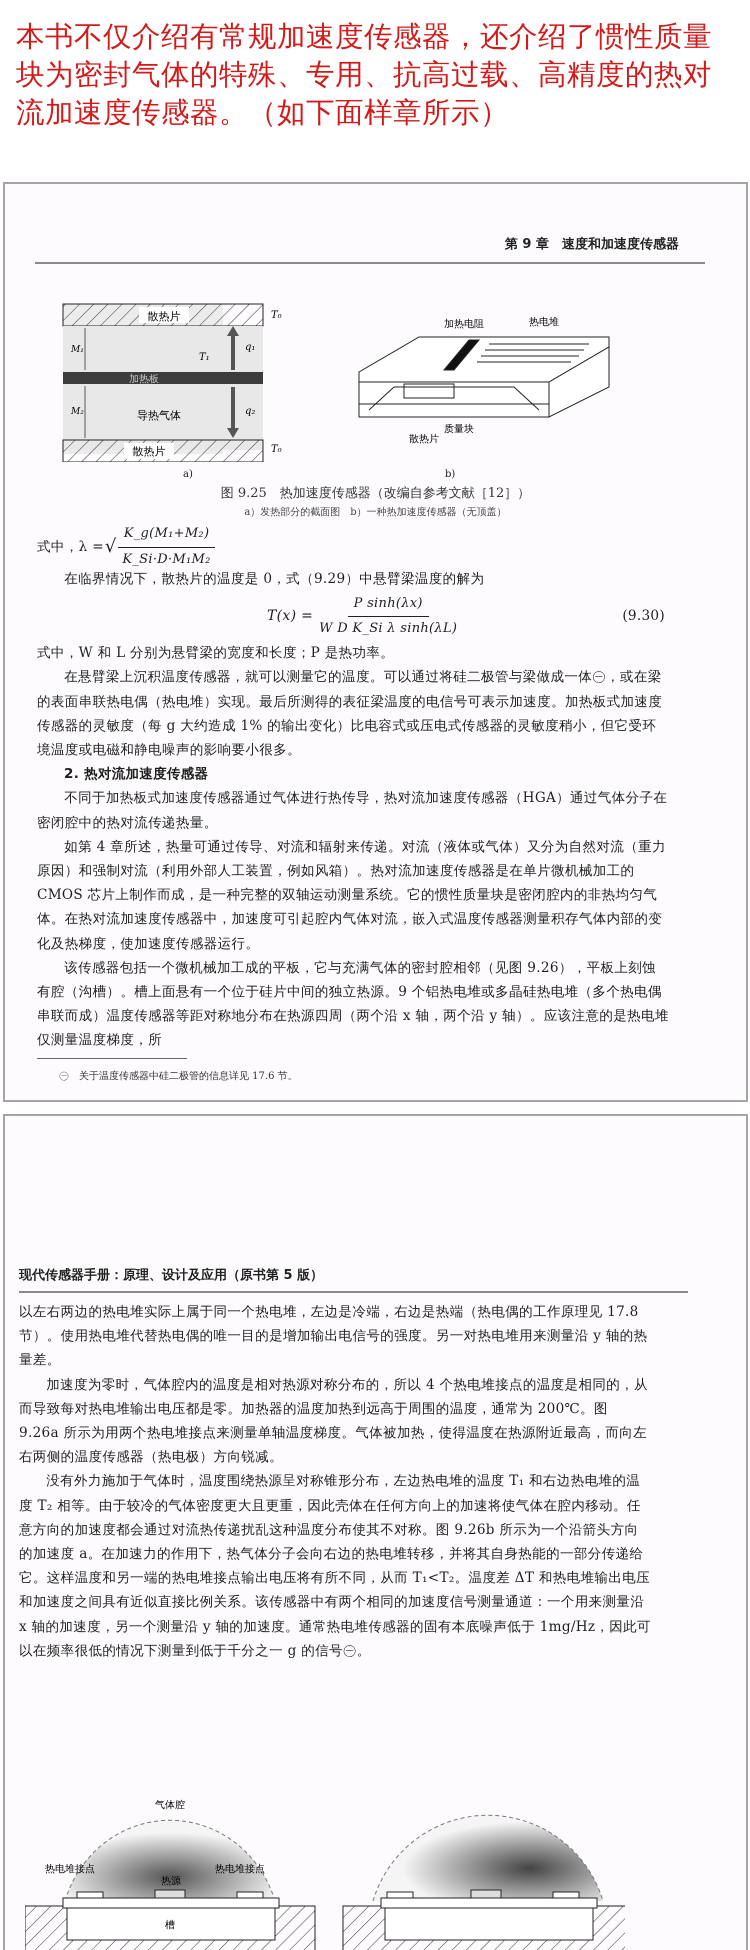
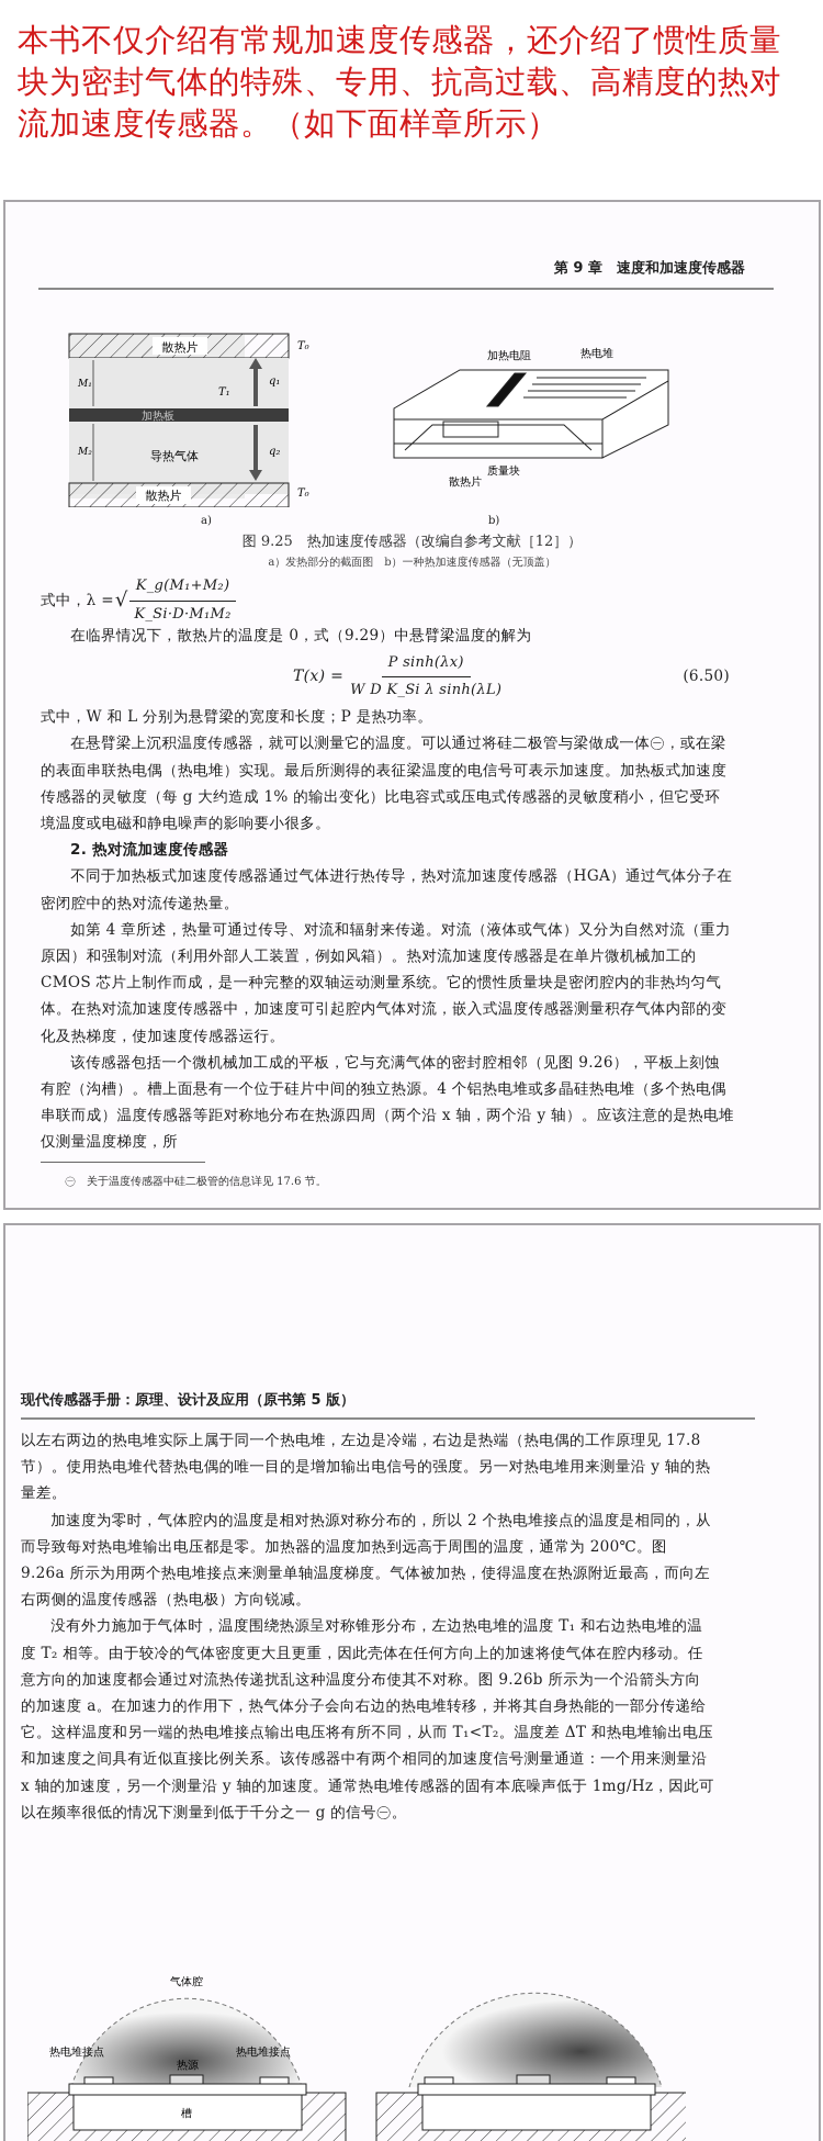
  本书不仅介绍有常规加速度传感器，还介绍了惯性质量块为密封气体的特殊、专用、抗高过载、高精度的热对流加速度传感器。（如下面样章所示）
  第 9 章 速度和加速度传感器
  散热片
  加热板
  导热气体
  散热片
  q₁
  q₂
  T₁
  T₀
  T₀
  M₁
  M₂
  加热电阻
  热电堆
  散热片
  质量块
  a)
  b)
  图 9.25 热加速度传感器（改编自参考文献［12］）
  a）发热部分的截面图 b）一种热加速度传感器（无顶盖）
  式中，λ =
  √
  K_g(M₁+M₂)
  K_Si·D·M₁M₂
  在临界情况下，散热片的温度是 0，式（9.29）中悬臂梁温度的解为
  T(x) =
  P sinh(λx)
  W D K_Si λ sinh(λL)
- (9.30)
+ (6.50)
  式中，W 和 L 分别为悬臂梁的宽度和长度；P 是热功率。
  在悬臂梁上沉积温度传感器，就可以测量它的温度。可以通过将硅二极管与梁做成一体㊀，或在梁的表面串联热电偶（热电堆）实现。最后所测得的表征梁温度的电信号可表示加速度。加热板式加速度传感器的灵敏度（每 g 大约造成 1% 的输出变化）比电容式或压电式传感器的灵敏度稍小，但它受环境温度或电磁和静电噪声的影响要小很多。
  2. 热对流加速度传感器
  不同于加热板式加速度传感器通过气体进行热传导，热对流加速度传感器（HGA）通过气体分子在密闭腔中的热对流传递热量。
  如第 4 章所述，热量可通过传导、对流和辐射来传递。对流（液体或气体）又分为自然对流（重力原因）和强制对流（利用外部人工装置，例如风箱）。热对流加速度传感器是在单片微机械加工的 CMOS 芯片上制作而成，是一种完整的双轴运动测量系统。它的惯性质量块是密闭腔内的非热均匀气体。在热对流加速度传感器中，加速度可引起腔内气体对流，嵌入式温度传感器测量积存气体内部的变化及热梯度，使加速度传感器运行。
- 该传感器包括一个微机械加工成的平板，它与充满气体的密封腔相邻（见图 9.26），平板上刻蚀有腔（沟槽）。槽上面悬有一个位于硅片中间的独立热源。9 个铝热电堆或多晶硅热电堆（多个热电偶串联而成）温度传感器等距对称地分布在热源四周（两个沿 x 轴，两个沿 y 轴）。应该注意的是热电堆仅测量温度梯度，所
+ 该传感器包括一个微机械加工成的平板，它与充满气体的密封腔相邻（见图 9.26），平板上刻蚀有腔（沟槽）。槽上面悬有一个位于硅片中间的独立热源。4 个铝热电堆或多晶硅热电堆（多个热电偶串联而成）温度传感器等距对称地分布在热源四周（两个沿 x 轴，两个沿 y 轴）。应该注意的是热电堆仅测量温度梯度，所
  ㊀ 关于温度传感器中硅二极管的信息详见 17.6 节。
  现代传感器手册：原理、设计及应用（原书第 5 版）
  以左右两边的热电堆实际上属于同一个热电堆，左边是冷端，右边是热端（热电偶的工作原理见 17.8 节）。使用热电堆代替热电偶的唯一目的是增加输出电信号的强度。另一对热电堆用来测量沿 y 轴的热量差。
- 加速度为零时，气体腔内的温度是相对热源对称分布的，所以 4 个热电堆接点的温度是相同的，从而导致每对热电堆输出电压都是零。加热器的温度加热到远高于周围的温度，通常为 200℃。图 9.26a 所示为用两个热电堆接点来测量单轴温度梯度。气体被加热，使得温度在热源附近最高，而向左右两侧的温度传感器（热电极）方向锐减。
+ 加速度为零时，气体腔内的温度是相对热源对称分布的，所以 2 个热电堆接点的温度是相同的，从而导致每对热电堆输出电压都是零。加热器的温度加热到远高于周围的温度，通常为 200℃。图 9.26a 所示为用两个热电堆接点来测量单轴温度梯度。气体被加热，使得温度在热源附近最高，而向左右两侧的温度传感器（热电极）方向锐减。
  没有外力施加于气体时，温度围绕热源呈对称锥形分布，左边热电堆的温度 T₁ 和右边热电堆的温度 T₂ 相等。由于较冷的气体密度更大且更重，因此壳体在任何方向上的加速将使气体在腔内移动。任意方向的加速度都会通过对流热传递扰乱这种温度分布使其不对称。图 9.26b 所示为一个沿箭头方向的加速度 a。在加速力的作用下，热气体分子会向右边的热电堆转移，并将其自身热能的一部分传递给它。这样温度和另一端的热电堆接点输出电压将有所不同，从而 T₁<T₂。温度差 ΔT 和热电堆输出电压和加速度之间具有近似直接比例关系。该传感器中有两个相同的加速度信号测量通道：一个用来测量沿 x 轴的加速度，另一个测量沿 y 轴的加速度。通常热电堆传感器的固有本底噪声低于 1mg/Hz，因此可以在频率很低的情况下测量到低于千分之一 g 的信号㊀。
  气体腔
  热电堆接点
  热电堆接点
  热源
  槽
